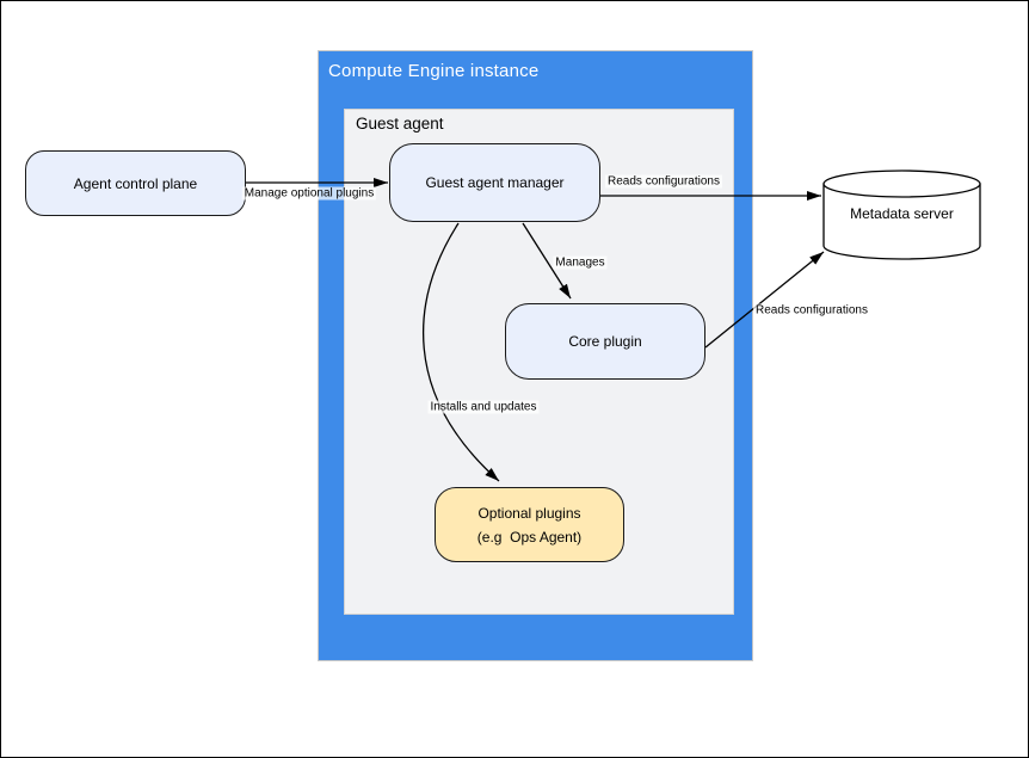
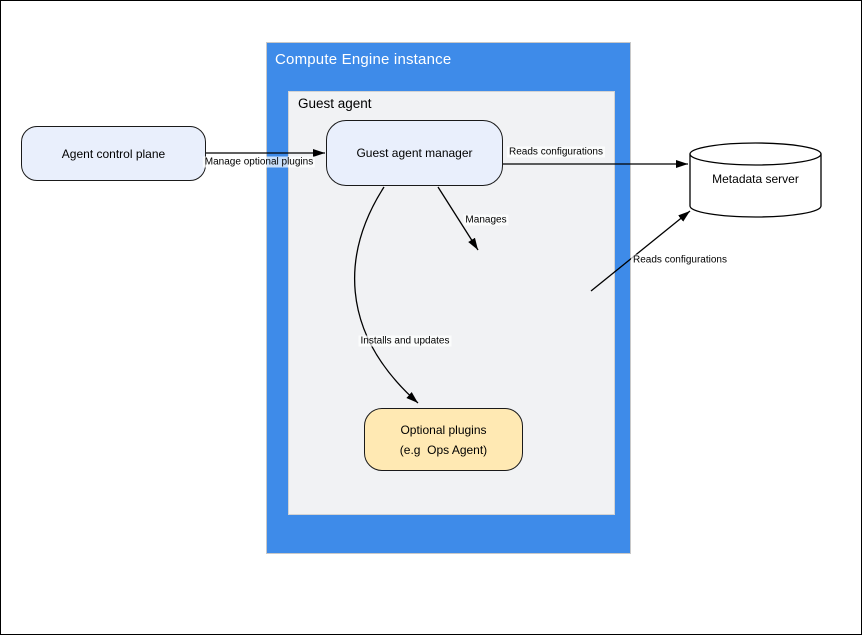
  Compute Engine instance
  Guest agent
  Agent control plane
  Guest agent manager
- Core plugin
  Optional plugins
  (e.g Ops Agent)
  Metadata server
  Manage optional plugins
  Reads configurations
  Manages
  Installs and updates
  Reads configurations
